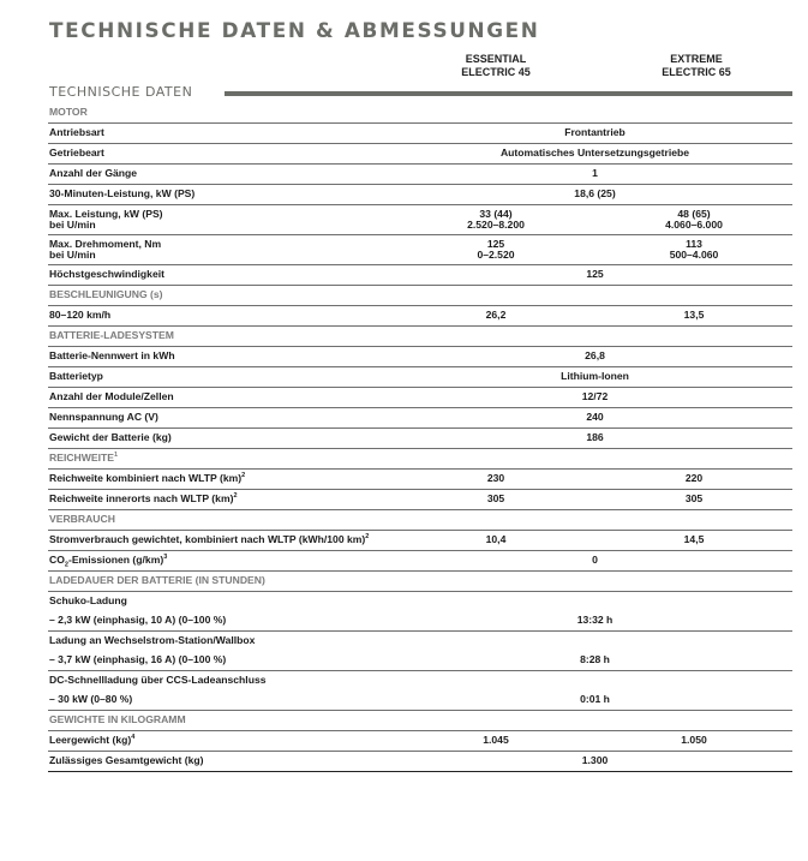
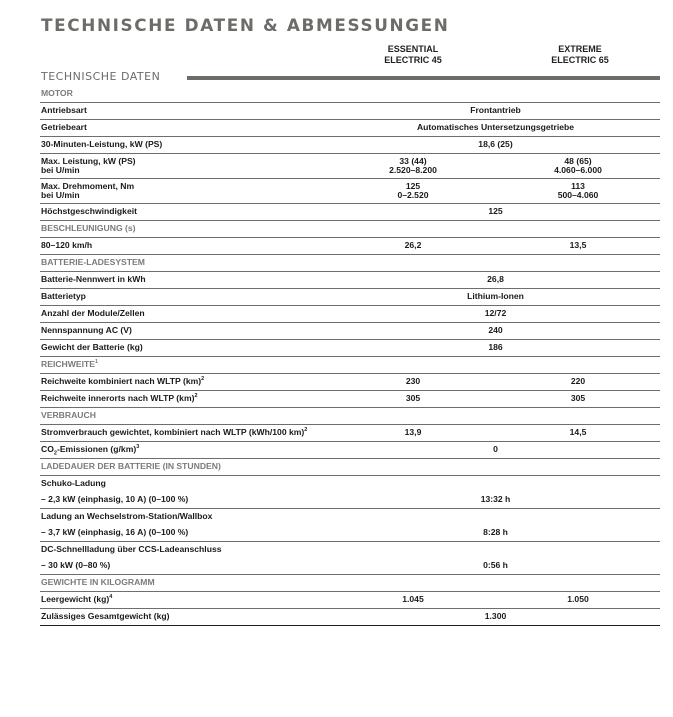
  TECHNISCHE DATEN & ABMESSUNGEN
  ESSENTIAL
  ELECTRIC 45
  EXTREME
  ELECTRIC 65
  TECHNISCHE DATEN
  MOTOR
  Antriebsart	Frontantrieb
  Getriebeart	Automatisches Untersetzungsgetriebe
- Anzahl der Gänge	1
  30-Minuten-Leistung, kW (PS)	18,6 (25)
  Max. Leistung, kW (PS) bei U/min	33 (44) 2.520–8.200	48 (65) 4.060–6.000
  Max. Drehmoment, Nm bei U/min	125 0–2.520	113 500–4.060
  Höchstgeschwindigkeit	125
  BESCHLEUNIGUNG (s)
  80–120 km/h	26,2	13,5
  BATTERIE-LADESYSTEM
  Batterie-Nennwert in kWh	26,8
  Batterietyp	Lithium-Ionen
  Anzahl der Module/Zellen	12/72
  Nennspannung AC (V)	240
  Gewicht der Batterie (kg)	186
  REICHWEITE
  Reichweite kombiniert nach WLTP (km)	230	220
  Reichweite innerorts nach WLTP (km)	305	305
  VERBRAUCH
- Stromverbrauch gewichtet, kombiniert nach WLTP (kWh/100 km)	10,4	14,5
+ Stromverbrauch gewichtet, kombiniert nach WLTP (kWh/100 km)	13,9	14,5
  CO -Emissionen (g/km)	0
  LADEDAUER DER BATTERIE (IN STUNDEN)
  Schuko-Ladung
  – 2,3 kW (einphasig, 10 A) (0–100 %)	13:32 h
  Ladung an Wechselstrom-Station/Wallbox
  – 3,7 kW (einphasig, 16 A) (0–100 %)	8:28 h
  DC-Schnellladung über CCS-Ladeanschluss
- – 30 kW (0–80 %)	0:01 h
+ – 30 kW (0–80 %)	0:56 h
  GEWICHTE IN KILOGRAMM
  Leergewicht (kg)	1.045	1.050
  Zulässiges Gesamtgewicht (kg)	1.300
